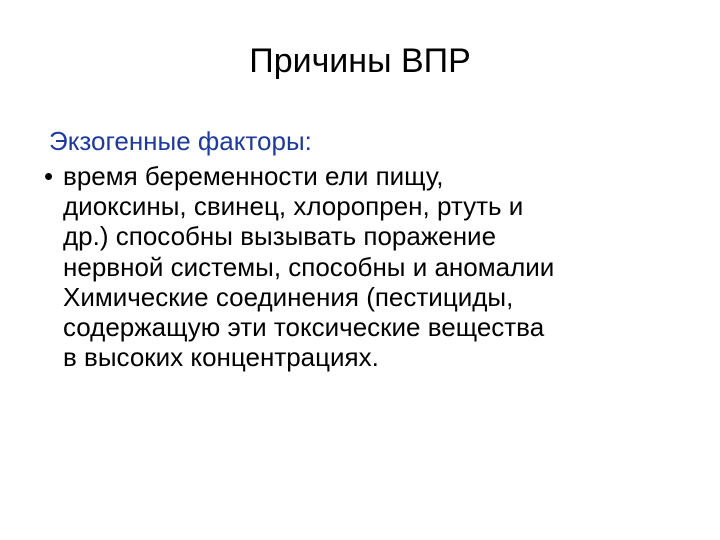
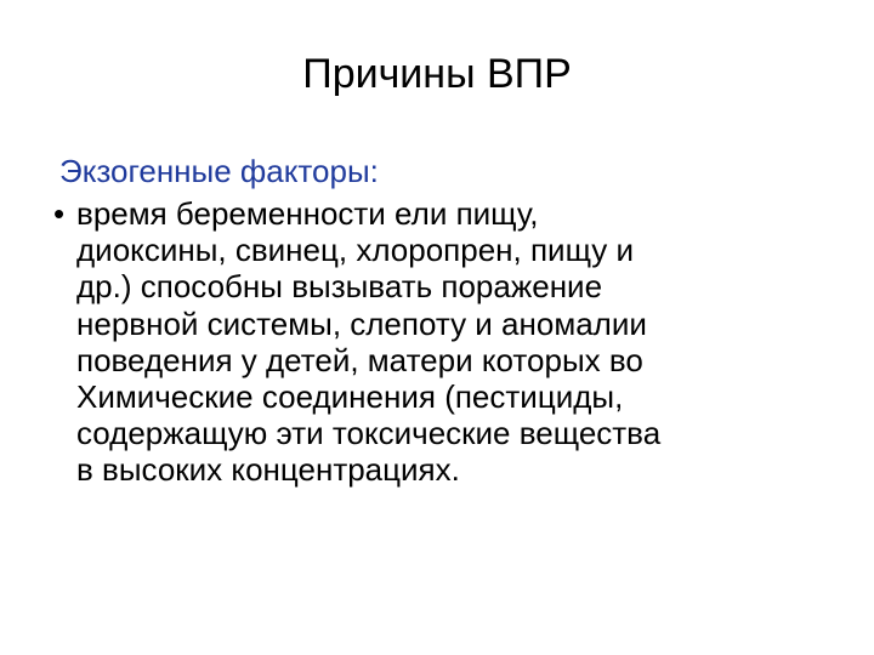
  Причины ВПР
  Экзогенные факторы:
  •
  время беременности ели пищу,
- диоксины, свинец, хлоропрен, ртуть и
+ диоксины, свинец, хлоропрен, пищу и
  др.) способны вызывать поражение
- нервной системы, способны и аномалии
+ нервной системы, слепоту и аномалии
+ поведения у детей, матери которых во
  Химические соединения (пестициды,
  содержащую эти токсические вещества
  в высоких концентрациях.
